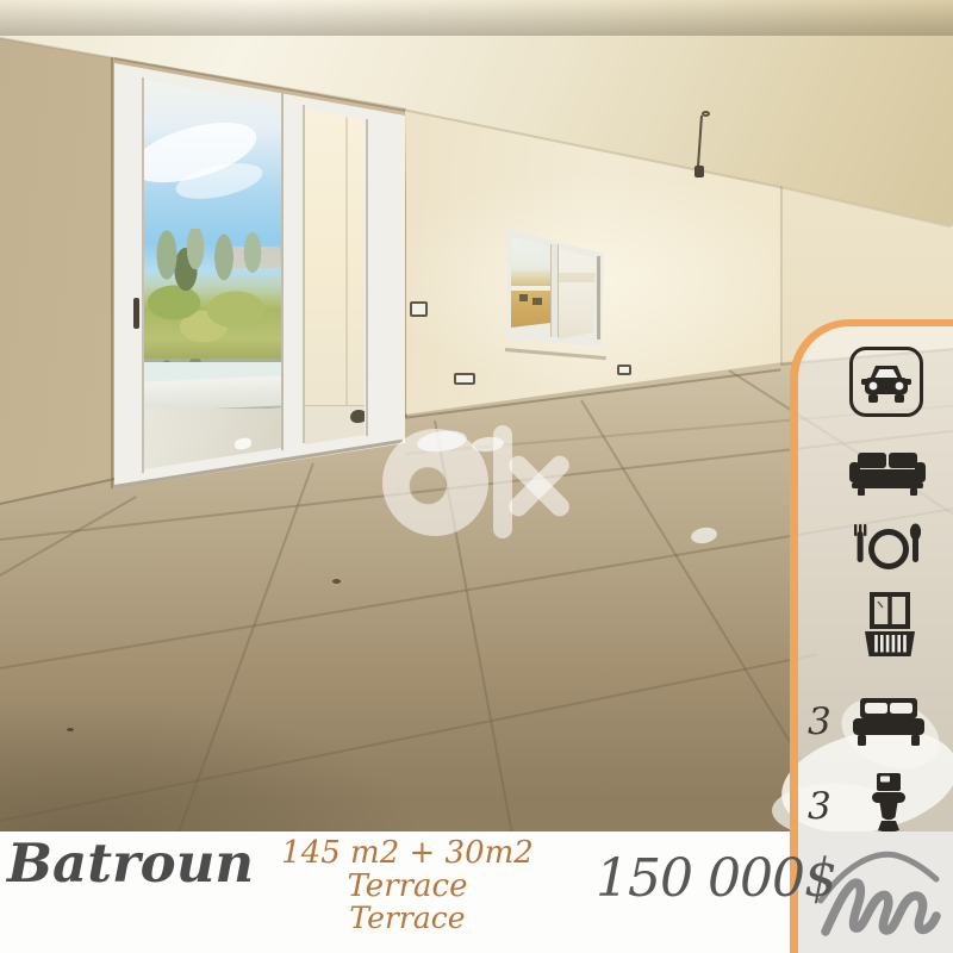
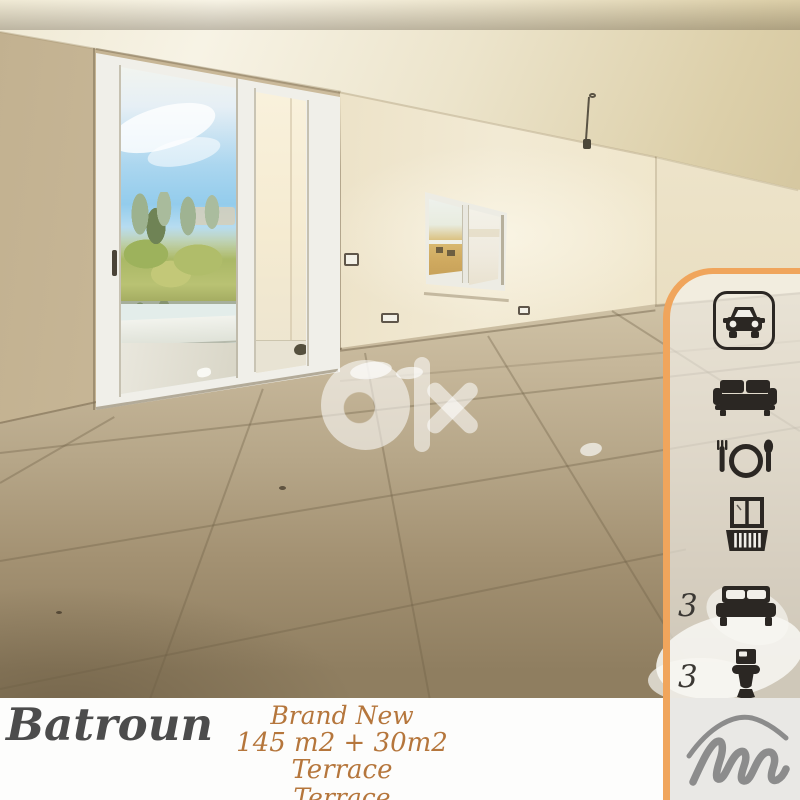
  Batroun
+ Brand New
  145 m2 + 30m2 Terrace
  Terrace
- 150 000$
  3
  3
